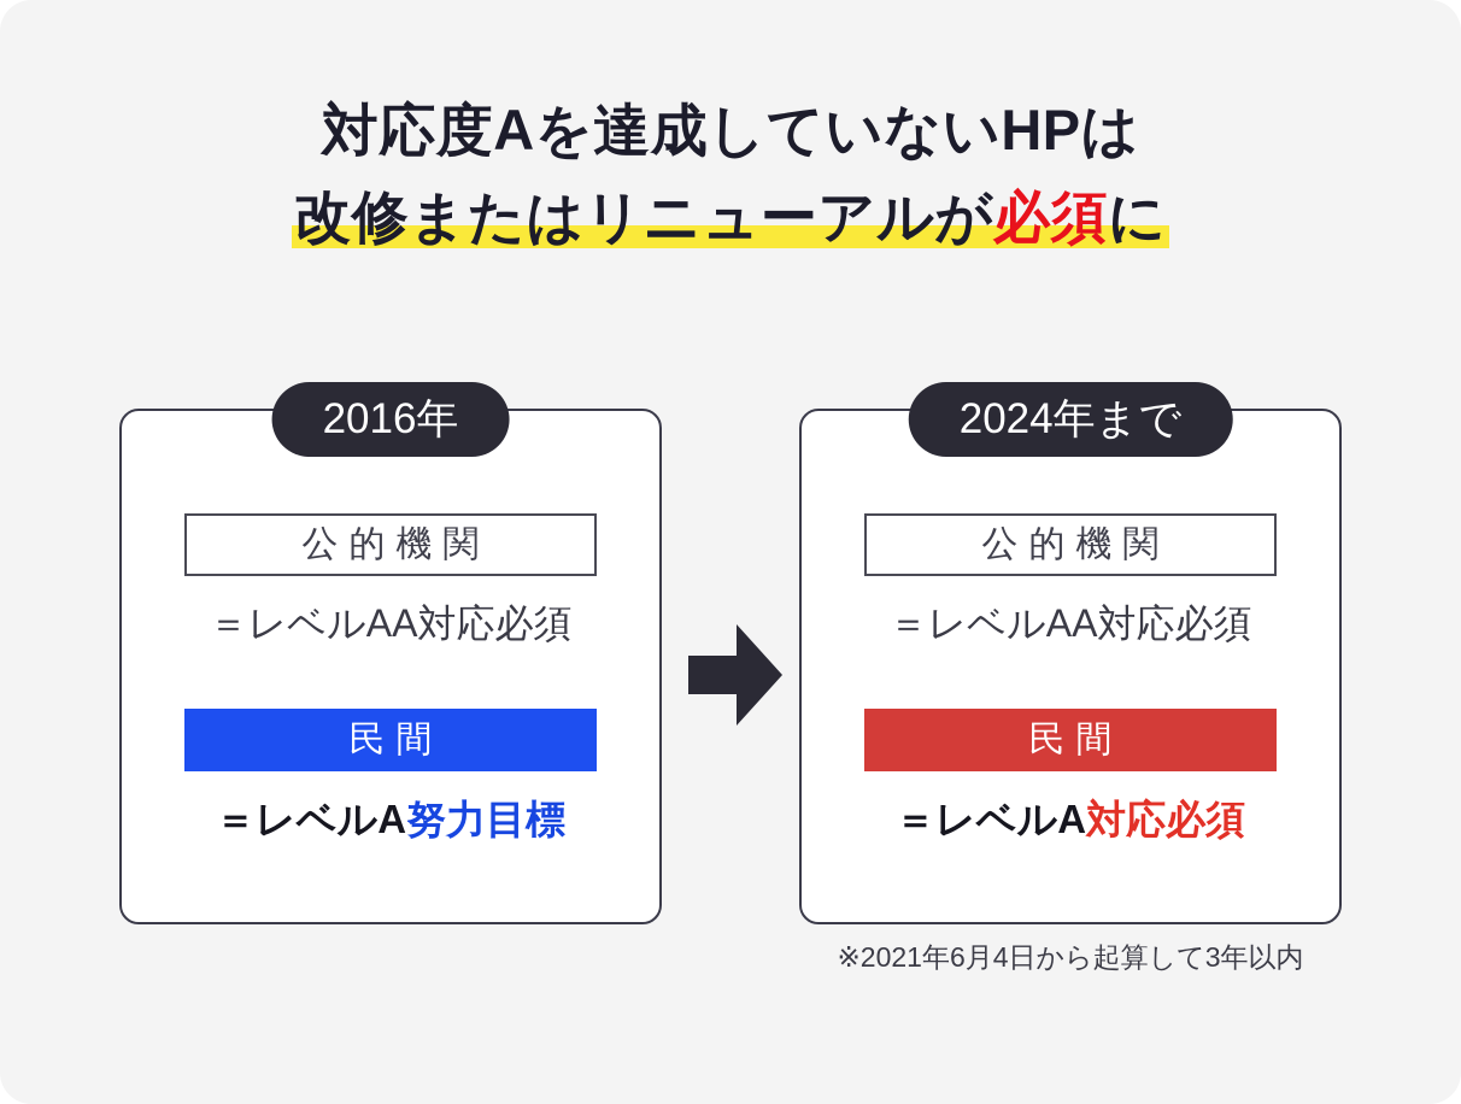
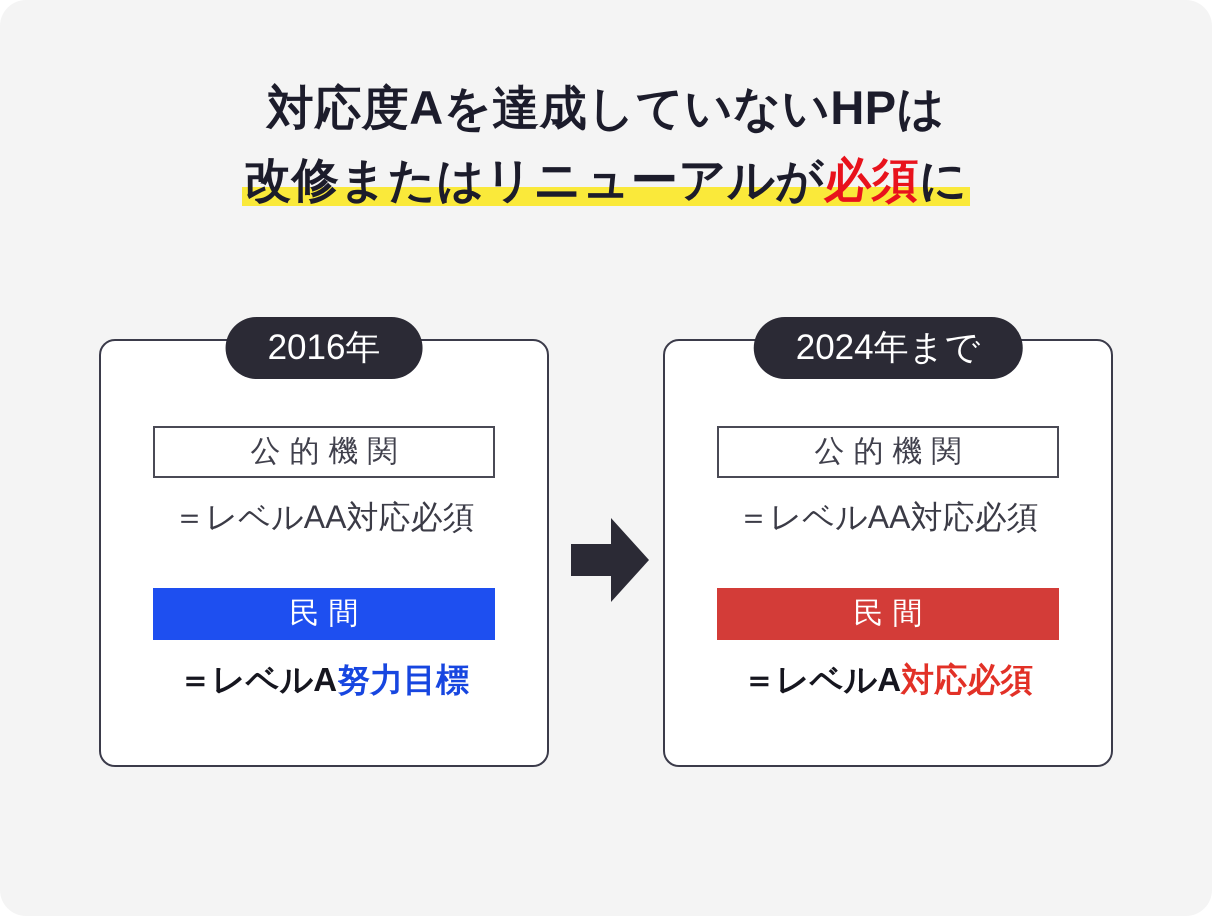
  対応度Aを達成していないHPは
  改修またはリニューアルが必須に
  2016年
  公的機関
  ＝レベルAA対応必須
  民間
  ＝レベルA努力目標
  2024年まで
  公的機関
  ＝レベルAA対応必須
  民間
  ＝レベルA対応必須
- ※2021年6月4日から起算して3年以内
